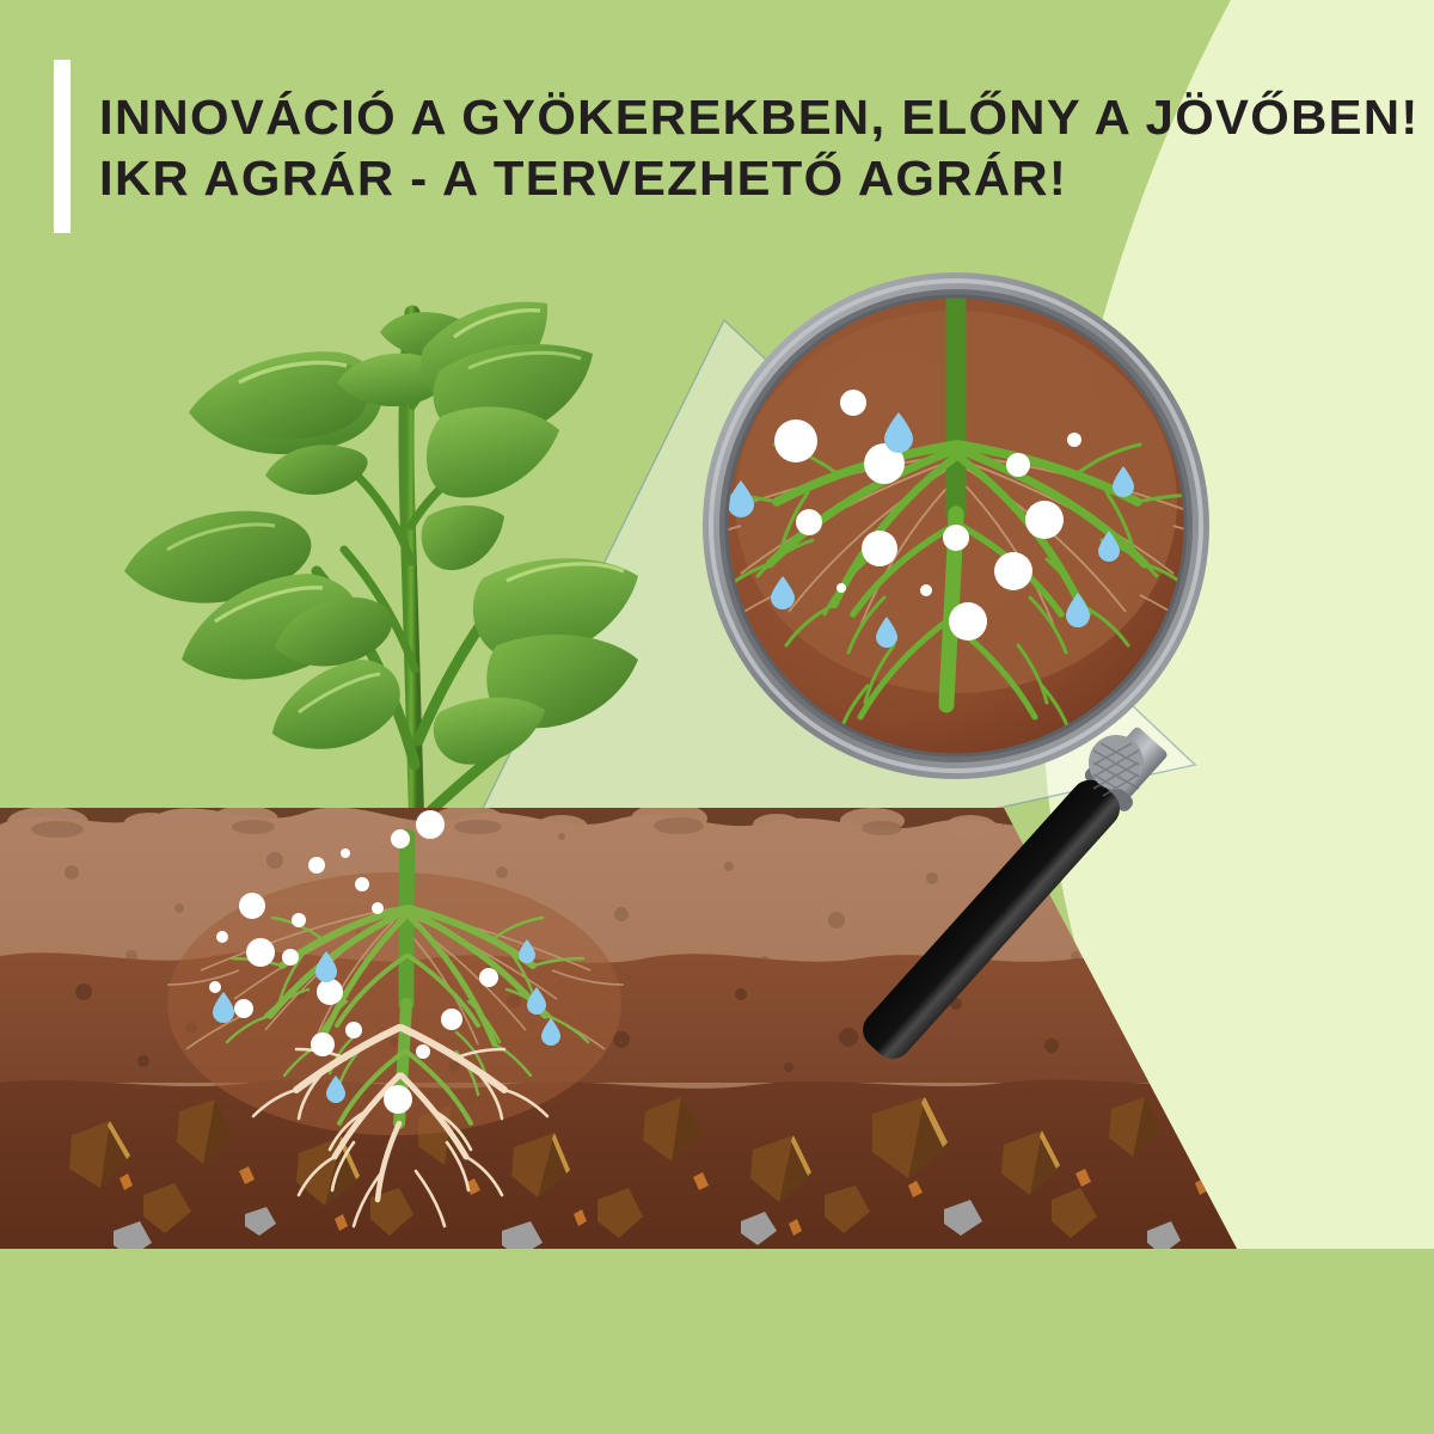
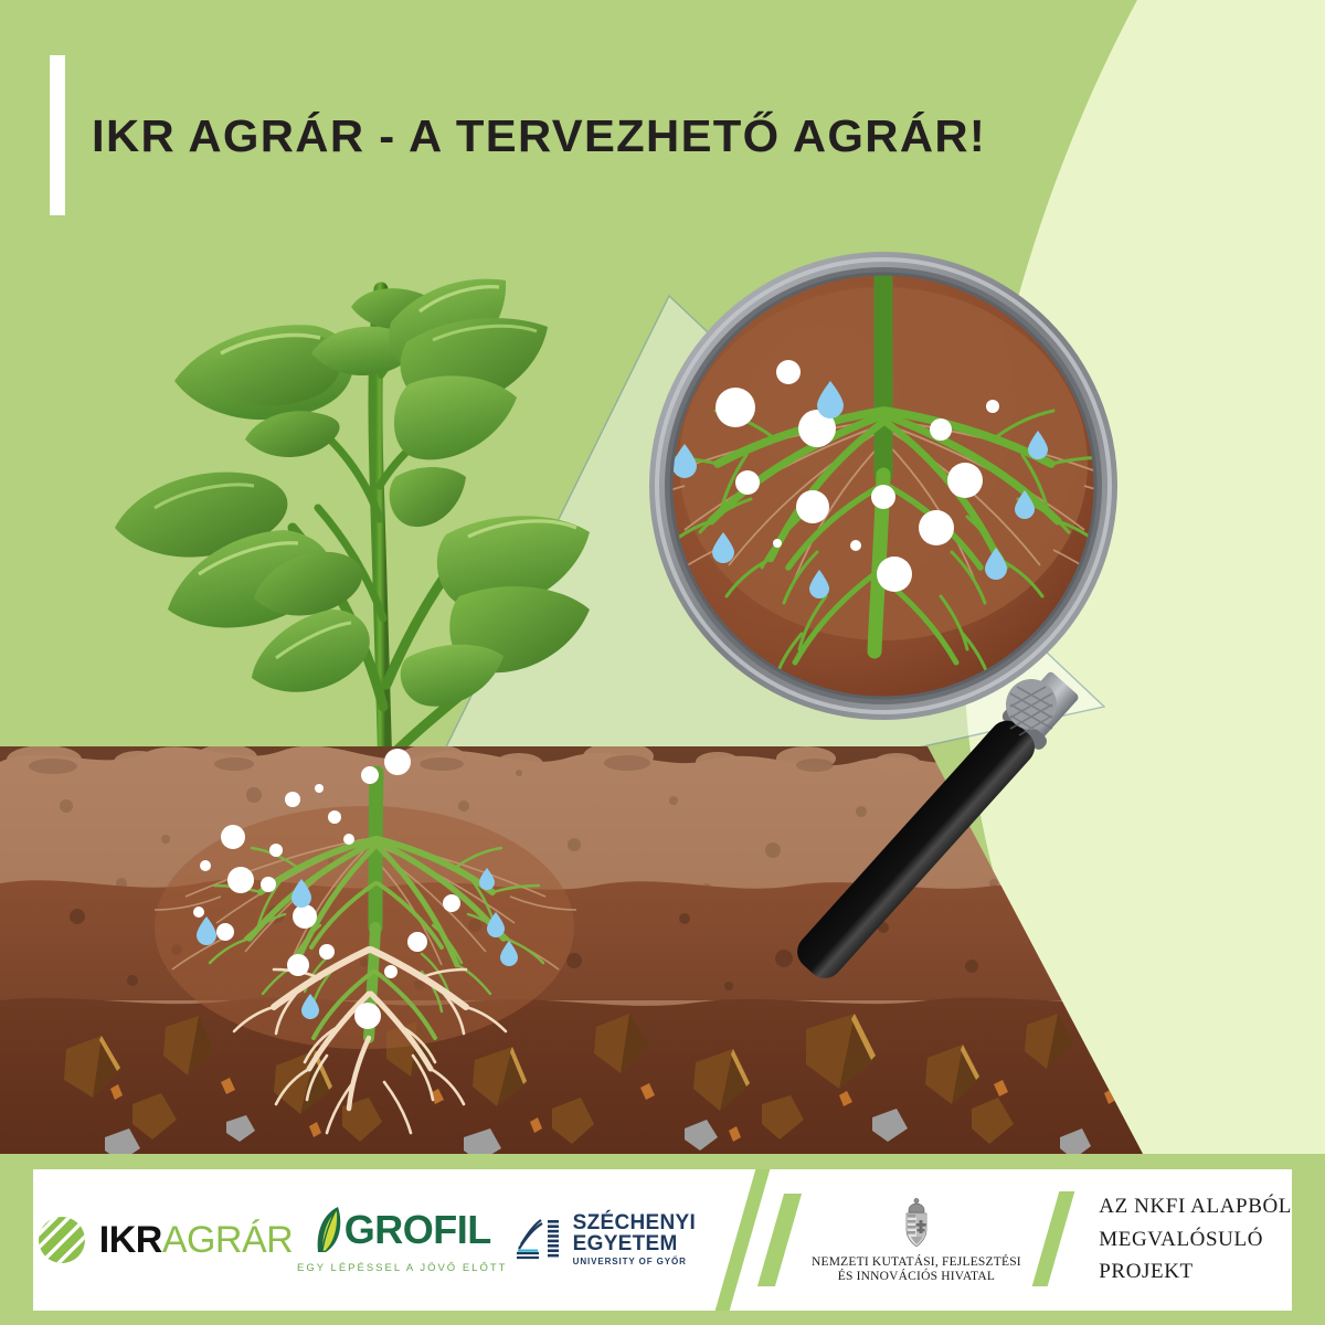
- INNOVÁCIÓ A GYÖKEREKBEN, ELŐNY A JÖVŐBEN!
  IKR AGRÁR - A TERVEZHETŐ AGRÁR!
+ IKRAGRÁR
+ GROFIL
+ EGY LÉPÉSSEL A JÖVŐ ELŐTT
+ SZÉCHENYI
+ EGYETEM
+ UNIVERSITY OF GYŐR
+ NEMZETI KUTATÁSI, FEJLESZTÉSI
+ ÉS INNOVÁCIÓS HIVATAL
+ AZ NKFI ALAPBÓL
+ MEGVALÓSULÓ
+ PROJEKT
